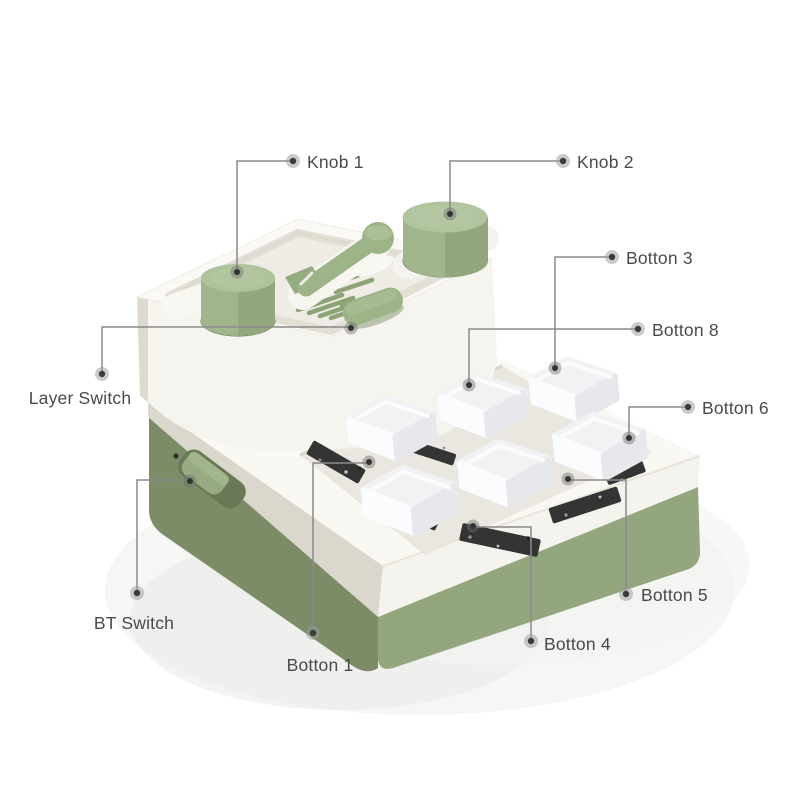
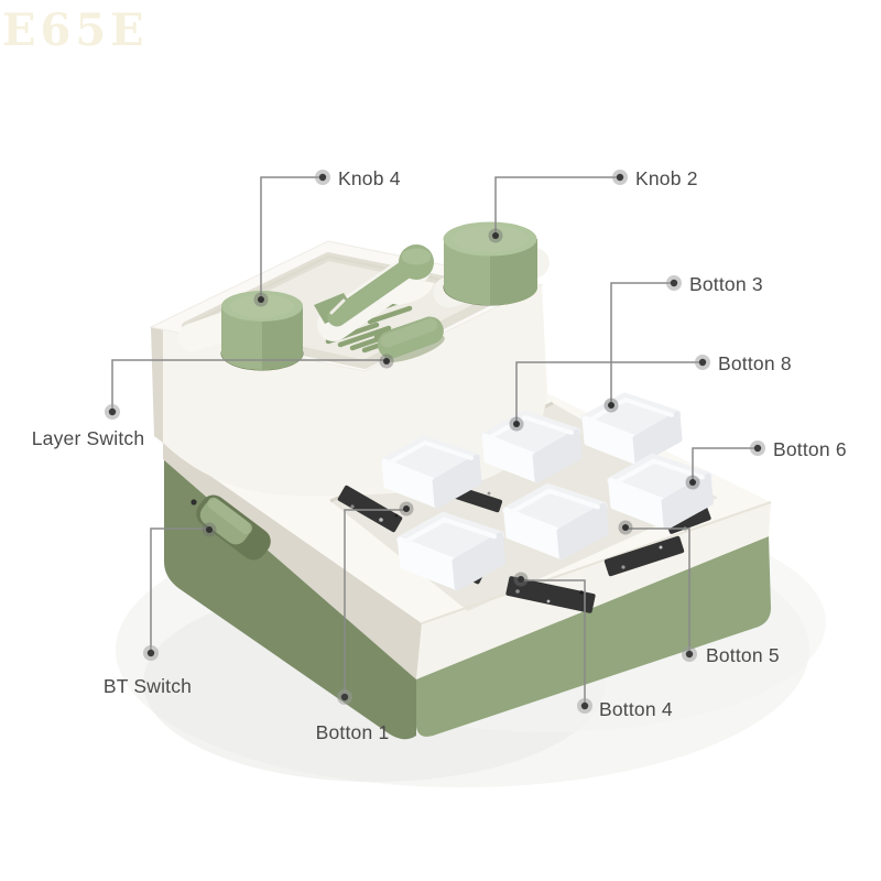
+ E65E
- Knob 1
+ Knob 4
  Knob 2
  Botton 3
  Botton 8
  Botton 6
  Layer Switch
  BT Switch
  Botton 1
  Botton 4
  Botton 5
